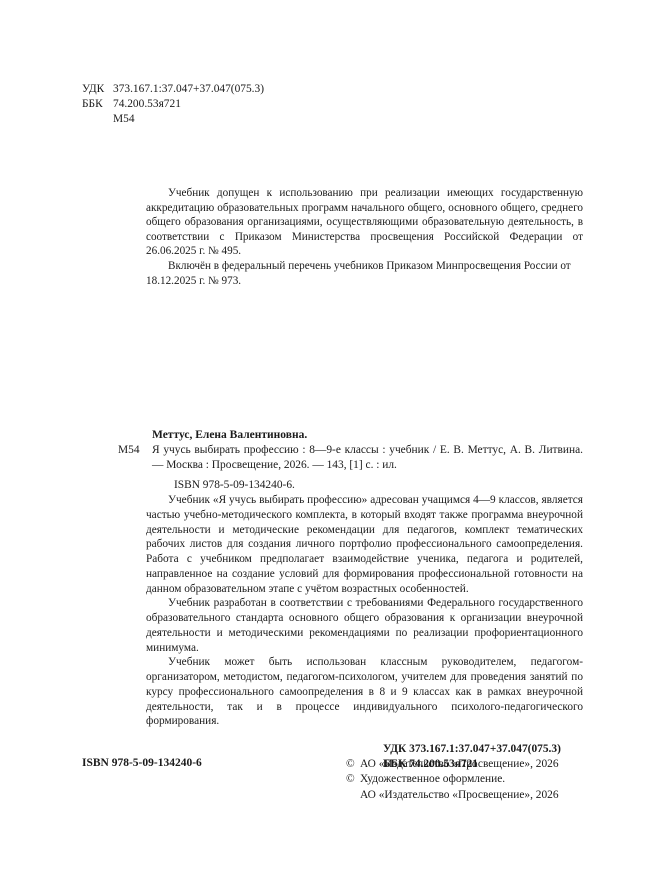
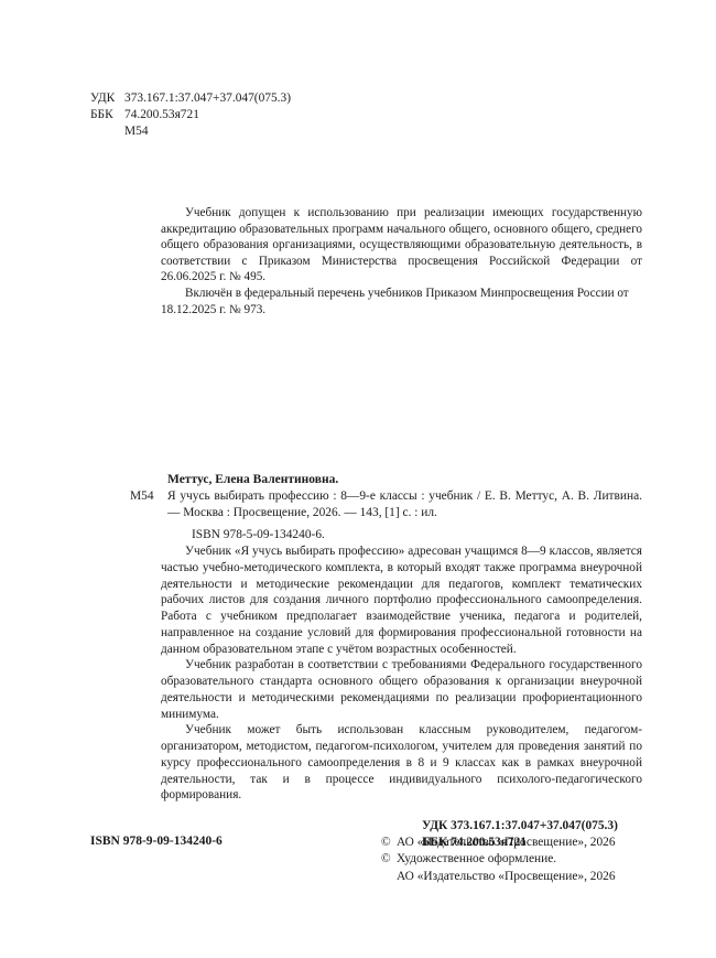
  УДК 373.167.1:37.047+37.047(075.3)
  ББК 74.200.53я721
  М54
  Учебник допущен к использованию при реализации имеющих государственную аккредитацию образовательных программ начального общего, основного общего, среднего общего образования организациями, осуществляющими образовательную деятельность, в соответствии с Приказом Министерства просвещения Российской Федерации от 26.06.2025 г. № 495.
  Включён в федеральный перечень учебников Приказом Минпросвещения России от 18.12.2025 г. № 973.
  Меттус, Елена Валентиновна.
  М54
  Я учусь выбирать профессию : 8—9-е классы : учебник / Е. В. Меттус, А. В. Литвина. — Москва : Просвещение, 2026. — 143, [1] с. : ил.
  ISBN 978-5-09-134240-6.
- Учебник «Я учусь выбирать профессию» адресован учащимся 4—9 классов, является частью учебно-методического комплекта, в который входят также программа внеурочной деятельности и методические рекомендации для педагогов, комплект тематических рабочих листов для создания личного портфолио профессионального самоопределения. Работа с учебником предполагает взаимодействие ученика, педагога и родителей, направленное на создание условий для формирования профессиональной готовности на данном образовательном этапе с учётом возрастных особенностей.
+ Учебник «Я учусь выбирать профессию» адресован учащимся 8—9 классов, является частью учебно-методического комплекта, в который входят также программа внеурочной деятельности и методические рекомендации для педагогов, комплект тематических рабочих листов для создания личного портфолио профессионального самоопределения. Работа с учебником предполагает взаимодействие ученика, педагога и родителей, направленное на создание условий для формирования профессиональной готовности на данном образовательном этапе с учётом возрастных особенностей.
  Учебник разработан в соответствии с требованиями Федерального государственного образовательного стандарта основного общего образования к организации внеурочной деятельности и методическими рекомендациями по реализации профориентационного минимума.
  Учебник может быть использован классным руководителем, педагогом-организатором, методистом, педагогом-психологом, учителем для проведения занятий по курсу профессионального самоопределения в 8 и 9 классах как в рамках внеурочной деятельности, так и в процессе индивидуального психолого-педагогического формирования.
  УДК 373.167.1:37.047+37.047(075.3)
  ББК 74.200.53я721
- ISBN 978-5-09-134240-6
+ ISBN 978-9-09-134240-6
  ©
  АО «Издательство «Просвещение», 2026
  ©
  Художественное оформление.
  АО «Издательство «Просвещение», 2026
